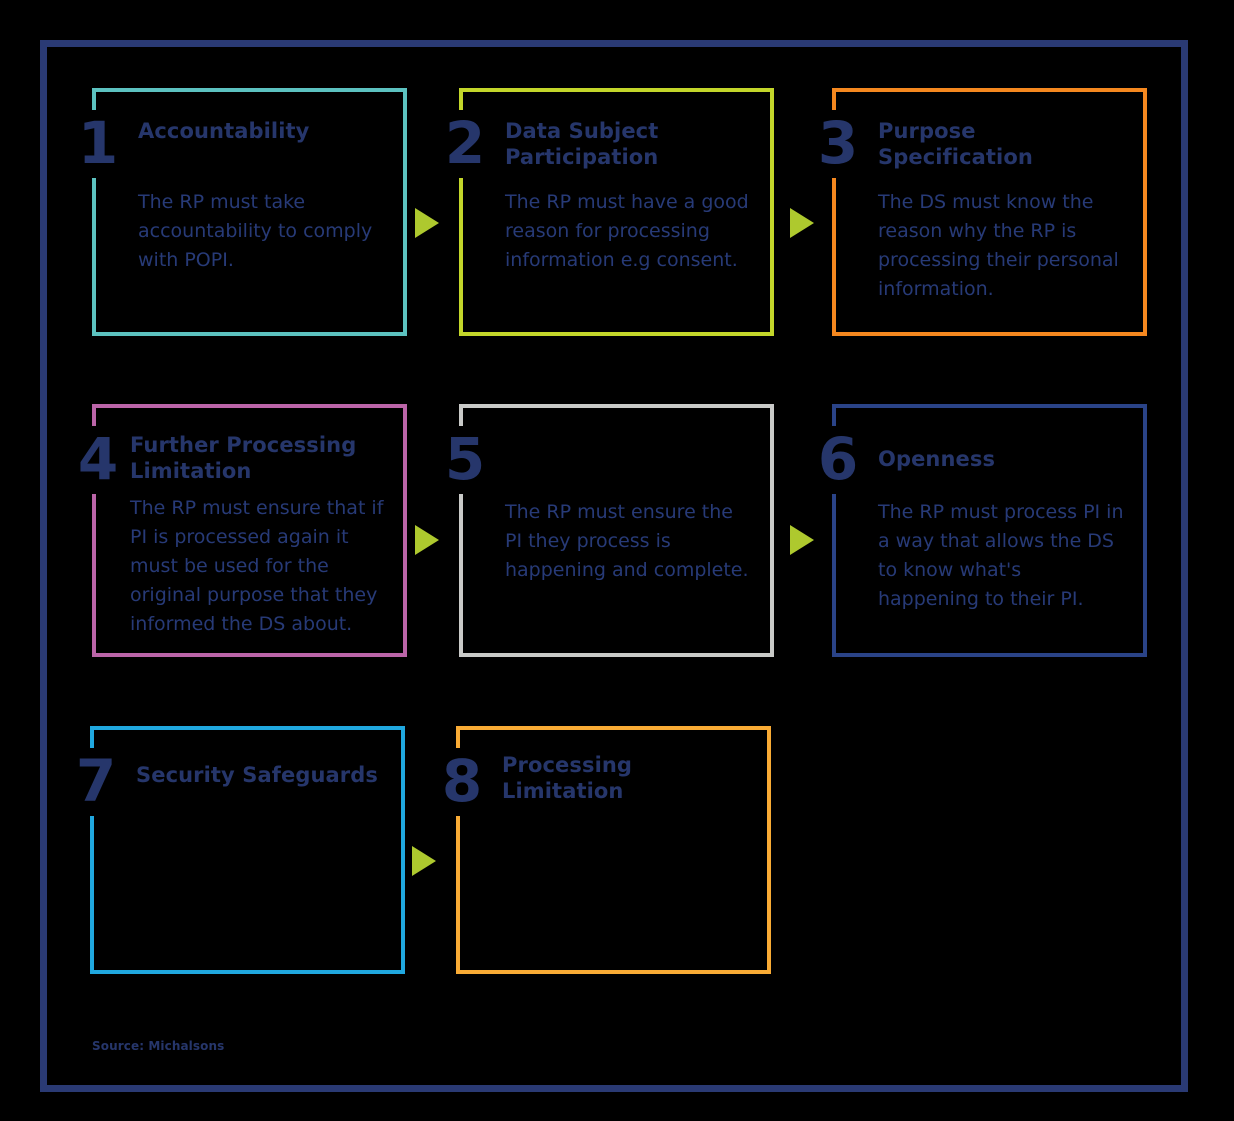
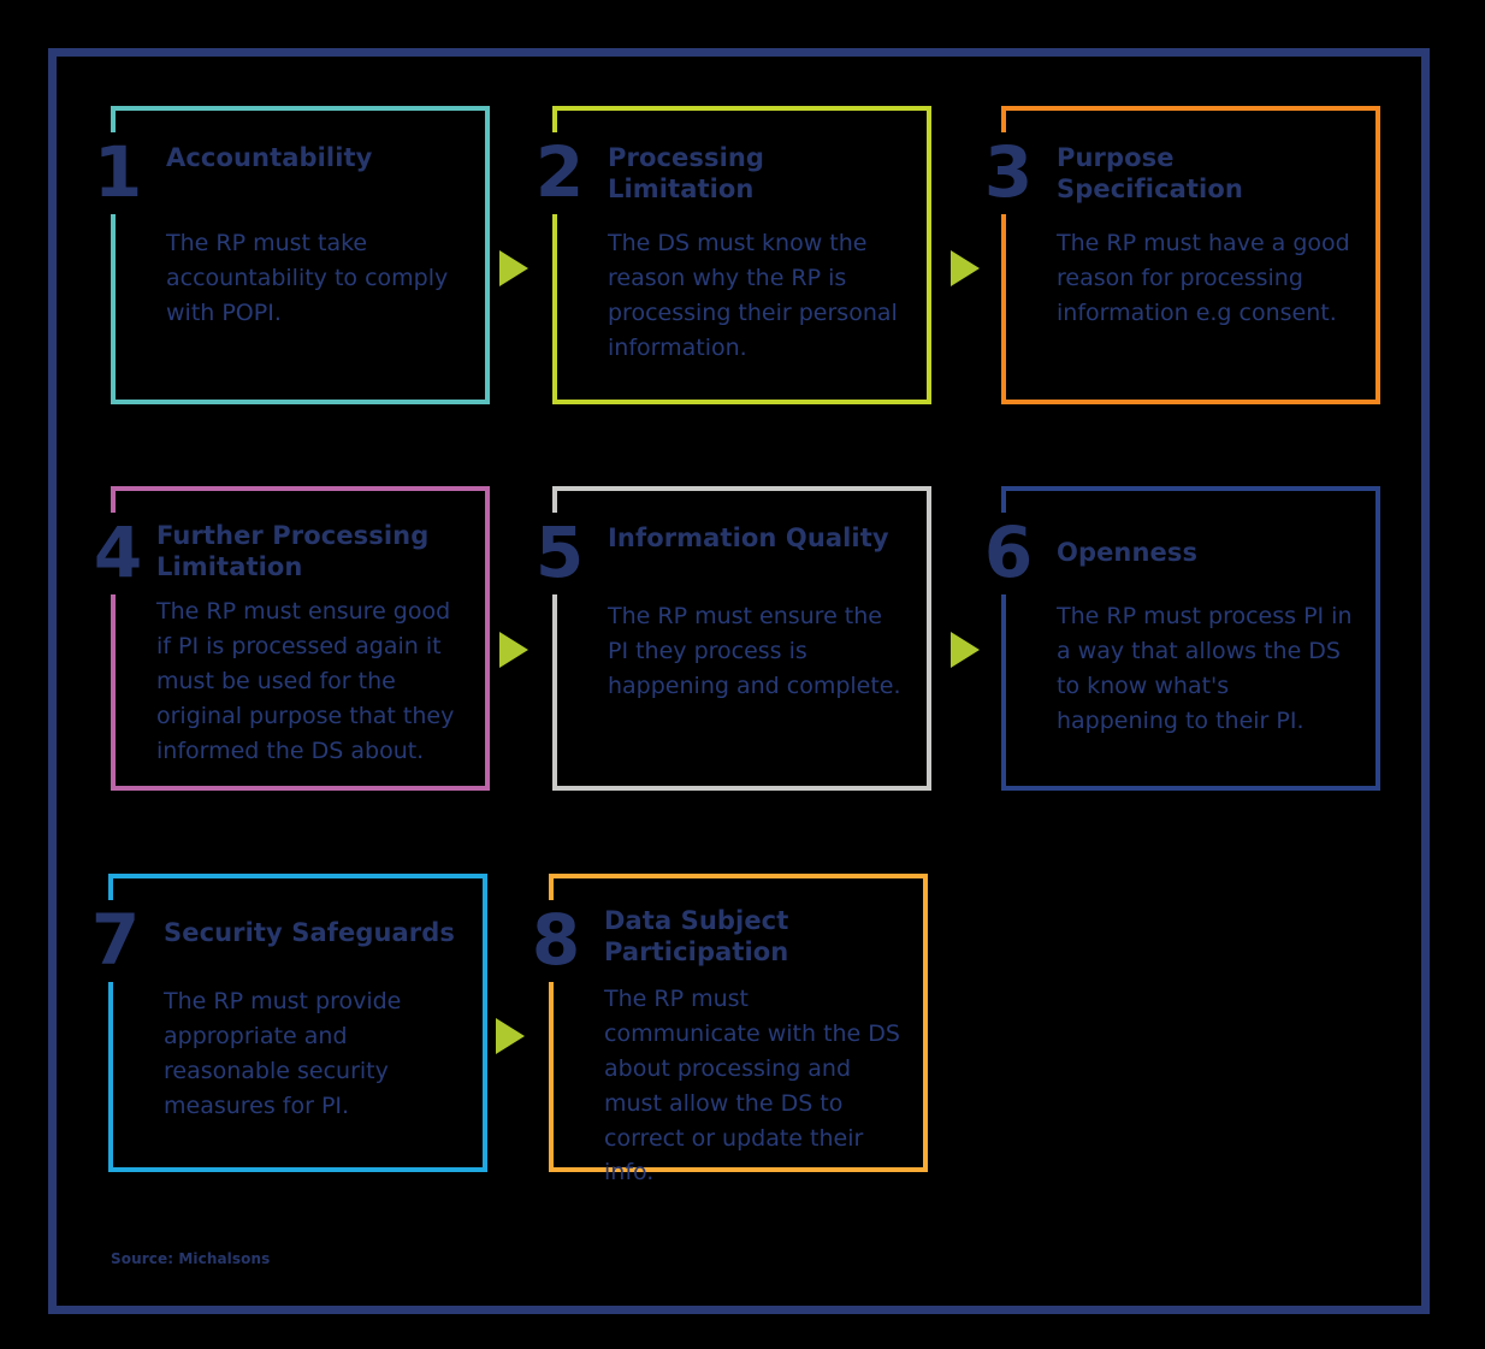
  1
  Accountability
  The RP must take accountability to comply with POPI.
  2
- Data Subject Participation
+ Processing Limitation
- The RP must have a good reason for processing information e.g consent.
+ The DS must know the reason why the RP is processing their personal information.
  3
  Purpose Specification
- The DS must know the reason why the RP is processing their personal information.
+ The RP must have a good reason for processing information e.g consent.
  4
  Further Processing Limitation
- The RP must ensure that if PI is processed again it must be used for the original purpose that they informed the DS about.
+ The RP must ensure good if PI is processed again it must be used for the original purpose that they informed the DS about.
  5
+ Information Quality
  The RP must ensure the PI they process is happening and complete.
  6
  Openness
  The RP must process PI in a way that allows the DS to know what's happening to their PI.
  7
  Security Safeguards
+ The RP must provide appropriate and reasonable security measures for PI.
  8
- Processing Limitation
+ Data Subject Participation
+ The RP must communicate with the DS about processing and must allow the DS to correct or update their info.
  Source: Michalsons
